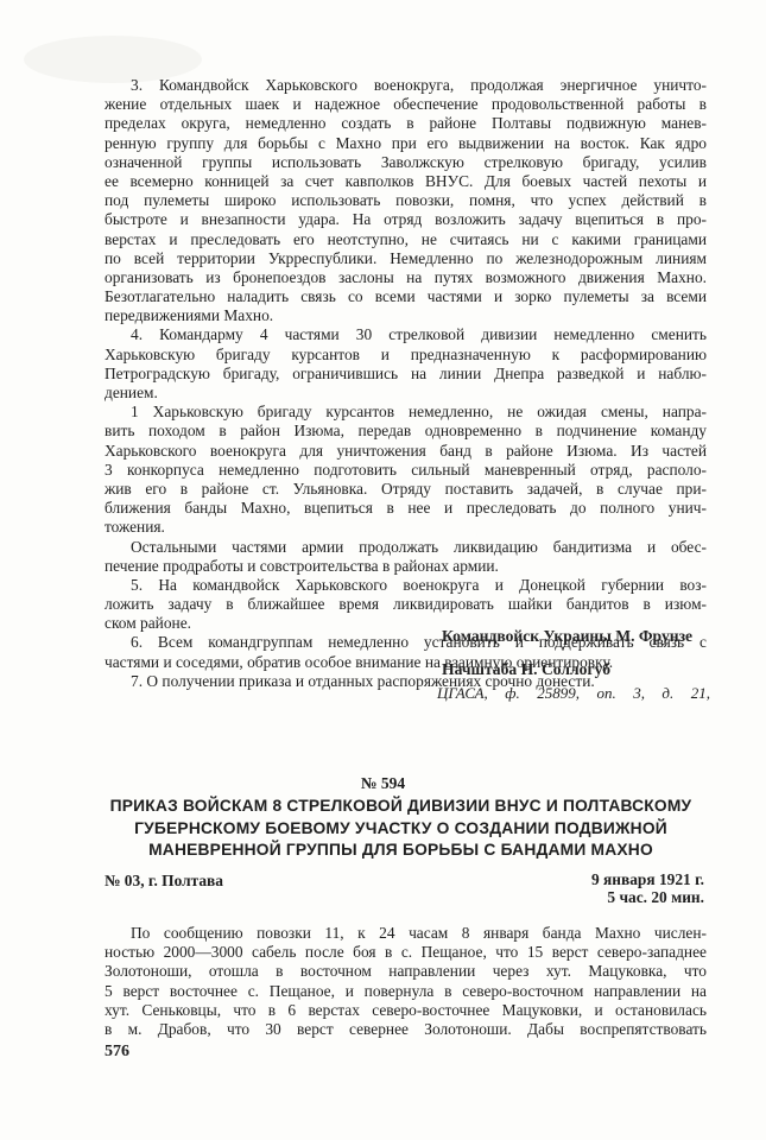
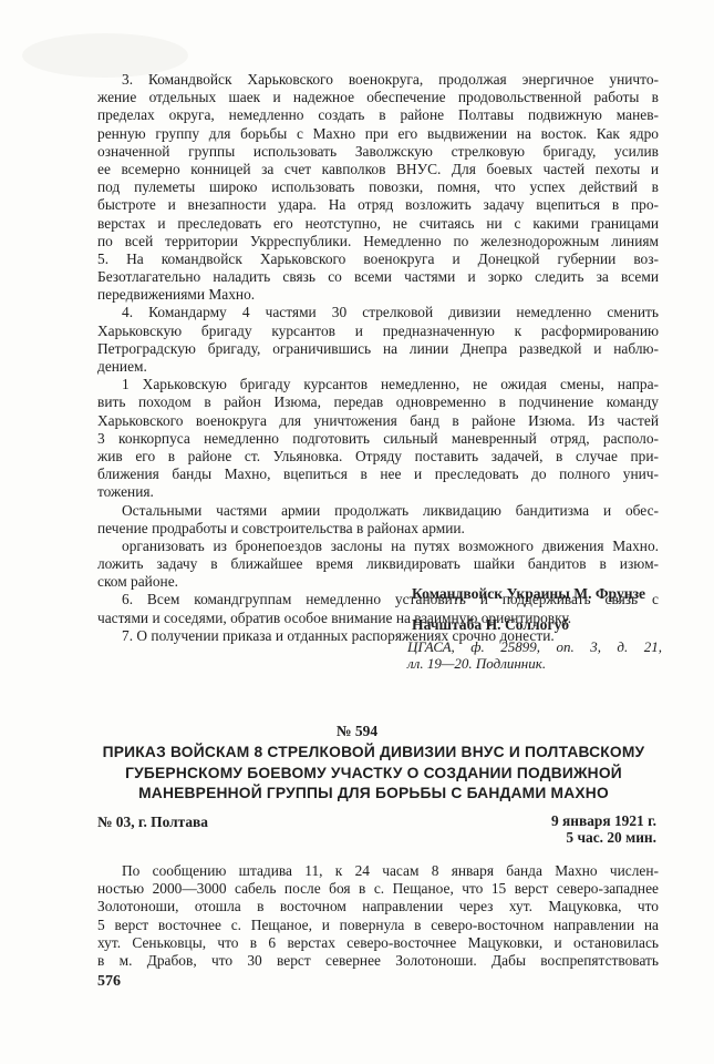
  3. Командвойск Харьковского военокруга, продолжая энергичное уничто-
  жение отдельных шаек и надежное обеспечение продовольственной работы в
  пределах округа, немедленно создать в районе Полтавы подвижную манев-
  ренную группу для борьбы с Махно при его выдвижении на восток. Как ядро
  означенной группы использовать Заволжскую стрелковую бригаду, усилив
  ее всемерно конницей за счет кавполков ВНУС. Для боевых частей пехоты и
  под пулеметы широко использовать повозки, помня, что успех действий в
  быстроте и внезапности удара. На отряд возложить задачу вцепиться в про-
  верстах и преследовать его неотступно, не считаясь ни с какими границами
  по всей территории Укрреспублики. Немедленно по железнодорожным линиям
- организовать из бронепоездов заслоны на путях возможного движения Махно.
+ 5. На командвойск Харьковского военокруга и Донецкой губернии воз-
- Безотлагательно наладить связь со всеми частями и зорко пулеметы за всеми
+ Безотлагательно наладить связь со всеми частями и зорко следить за всеми
  передвижениями Махно.
  4. Командарму 4 частями 30 стрелковой дивизии немедленно сменить
  Харьковскую бригаду курсантов и предназначенную к расформированию
  Петроградскую бригаду, ограничившись на линии Днепра разведкой и наблю-
  дением.
  1 Харьковскую бригаду курсантов немедленно, не ожидая смены, напра-
  вить походом в район Изюма, передав одновременно в подчинение команду
  Харьковского военокруга для уничтожения банд в районе Изюма. Из частей
  3 конкорпуса немедленно подготовить сильный маневренный отряд, располо-
  жив его в районе ст. Ульяновка. Отряду поставить задачей, в случае при-
  ближения банды Махно, вцепиться в нее и преследовать до полного унич-
  тожения.
  Остальными частями армии продолжать ликвидацию бандитизма и обес-
  печение продработы и совстроительства в районах армии.
- 5. На командвойск Харьковского военокруга и Донецкой губернии воз-
+ организовать из бронепоездов заслоны на путях возможного движения Махно.
  ложить задачу в ближайшее время ликвидировать шайки бандитов в изюм-
  ском районе.
  6. Всем командгруппам немедленно установить и поддерживать связь с
  частями и соседями, обратив особое внимание на взаимную ориентировку.
  7. О получении приказа и отданных распоряжениях срочно донести.
  Командвойск Украины М. Фрунзе
  Начштаба Н. Соллогуб
  ЦГАСА, ф. 25899, оп. 3, д. 21,
+ лл. 19—20. Подлинник.
  № 594
  ПРИКАЗ ВОЙСКАМ 8 СТРЕЛКОВОЙ ДИВИЗИИ ВНУС И ПОЛТАВСКОМУ
  ГУБЕРНСКОМУ БОЕВОМУ УЧАСТКУ О СОЗДАНИИ ПОДВИЖНОЙ
  МАНЕВРЕННОЙ ГРУППЫ ДЛЯ БОРЬБЫ С БАНДАМИ МАХНО
  № 03, г. Полтава
  9 января 1921 г.
  5 час. 20 мин.
- По сообщению повозки 11, к 24 часам 8 января банда Махно числен-
+ По сообщению штадива 11, к 24 часам 8 января банда Махно числен-
  ностью 2000—3000 сабель после боя в с. Пещаное, что 15 верст северо-западнее
  Золотоноши, отошла в восточном направлении через хут. Мацуковка, что
  5 верст восточнее с. Пещаное, и повернула в северо-восточном направлении на
  хут. Сеньковцы, что в 6 верстах северо-восточнее Мацуковки, и остановилась
  в м. Драбов, что 30 верст севернее Золотоноши. Дабы воспрепятствовать
  576
